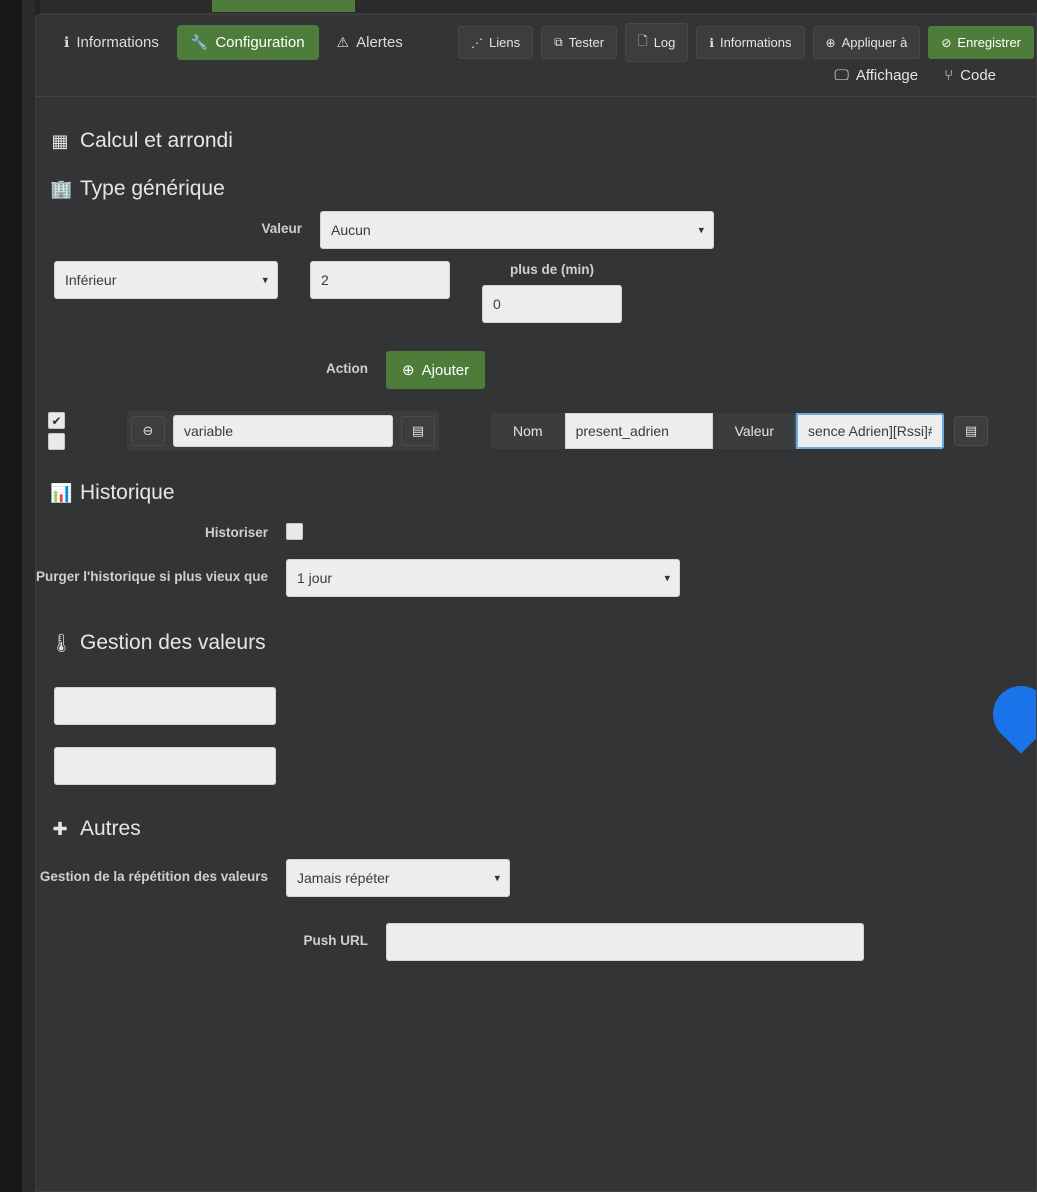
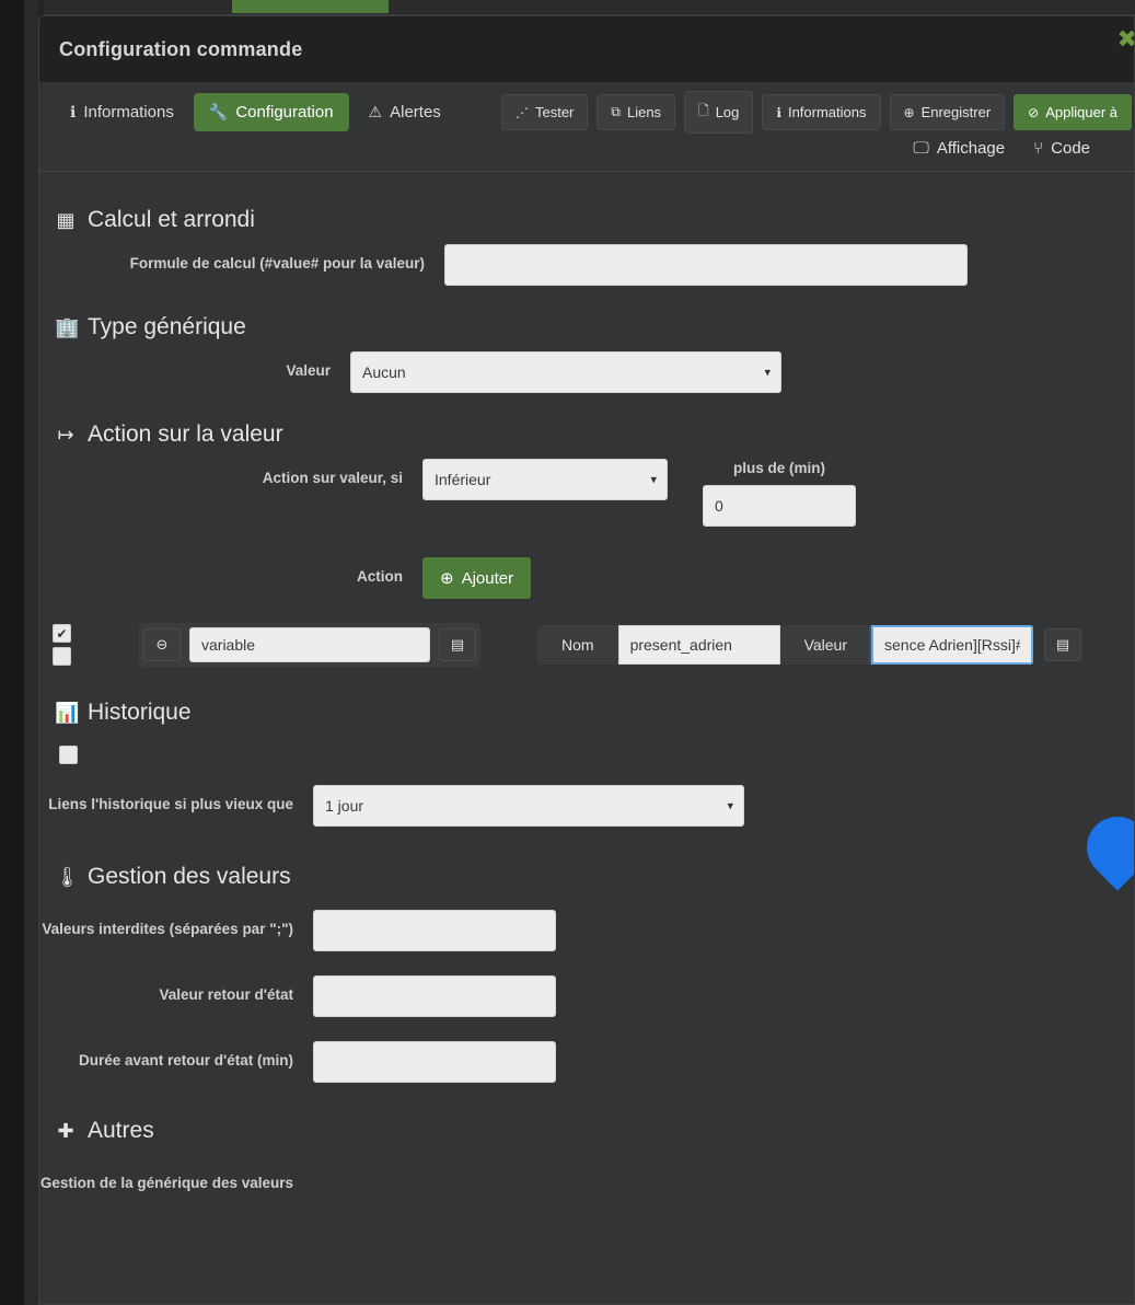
+ Configuration commande
+ ✖
  ℹ
  Informations
  🔧
  Configuration
  ⚠
  Alertes
  ⋰
- Liens
+ Tester
  ⧉
- Tester
+ Liens
  🗋
  Log
  ℹ
  Informations
  ⊕
- Appliquer à
+ Enregistrer
  ⊘
- Enregistrer
+ Appliquer à
  🖵
  Affichage
  ⑂
  Code
  ▦
  Calcul et arrondi
+ Formule de calcul (#value# pour la valeur)
  🏢
  Type générique
  Valeur
  Aucun
+ ↦
+ Action sur la valeur
+ Action sur valeur, si
  Inférieur
- 2
  plus de (min)
  0
  Action
  ⊕
  Ajouter
  ✔
  ⊖
  variable
  ▤
  Nom
  present_adrien
  Valeur
  sence Adrien][Rssi]
  ▤
  📊
  Historique
- Historiser
- Purger l'historique si plus vieux que
+ Liens l'historique si plus vieux que
  1 jour
  🌡
  Gestion des valeurs
+ Valeurs interdites (séparées par ";")
+ Valeur retour d'état
+ Durée avant retour d'état (min)
  ✚
  Autres
- Gestion de la répétition des valeurs
+ Gestion de la générique des valeurs
- Jamais répéter
- Push URL
